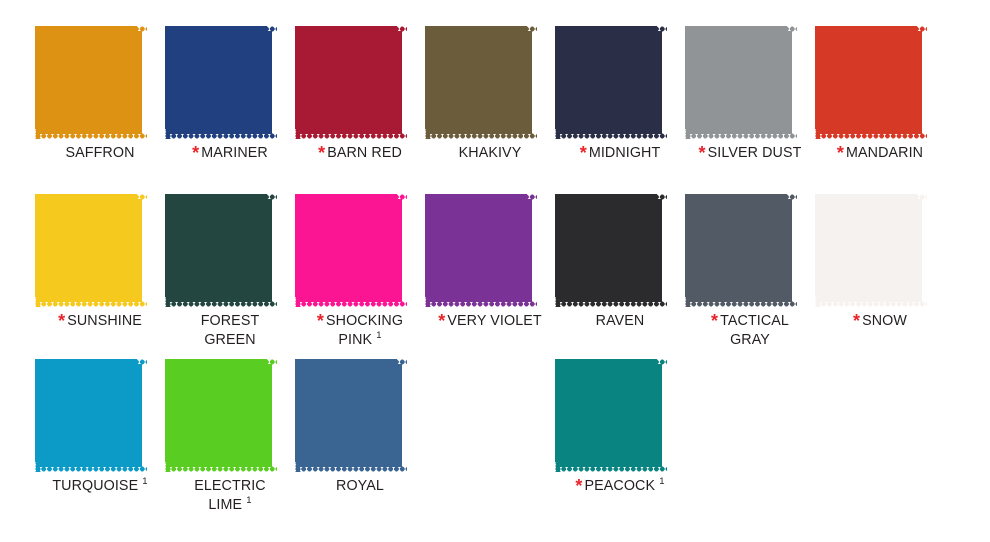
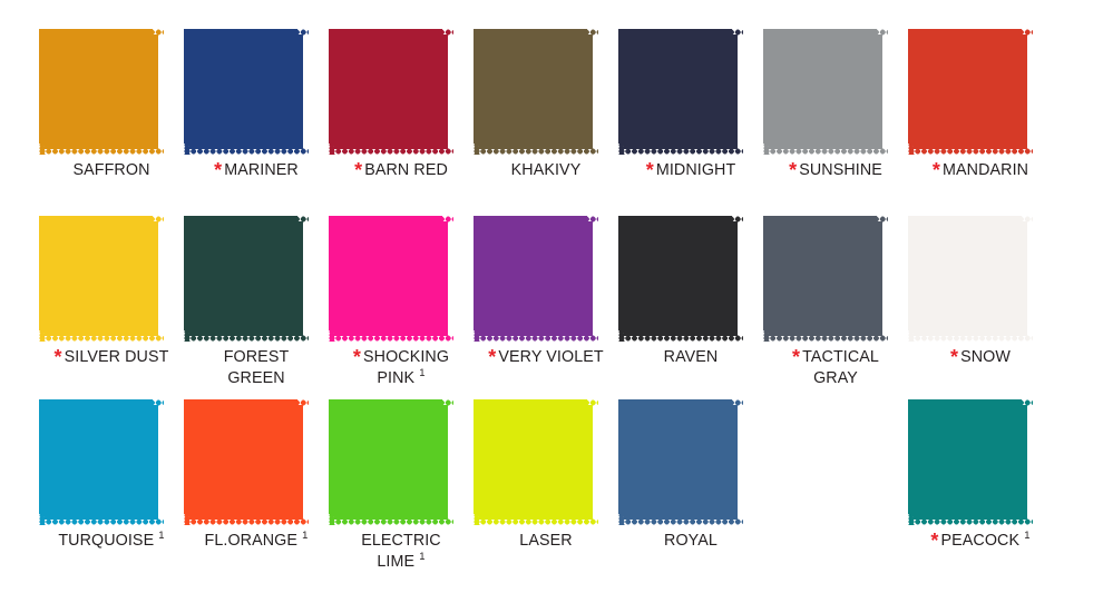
  SAFFRON
  * MARINER
  * BARN RED
  KHAKIVY
  * MIDNIGHT
- * SILVER DUST
+ * SUNSHINE
  * MANDARIN
- * SUNSHINE
+ * SILVER DUST
  FOREST
  GREEN
  * SHOCKING
  PINK 1
  * VERY VIOLET
  RAVEN
  * TACTICAL
  GRAY
  * SNOW
  TURQUOISE 1
+ FL.ORANGE 1
  ELECTRIC
  LIME 1
+ LASER
  ROYAL
  * PEACOCK 1
